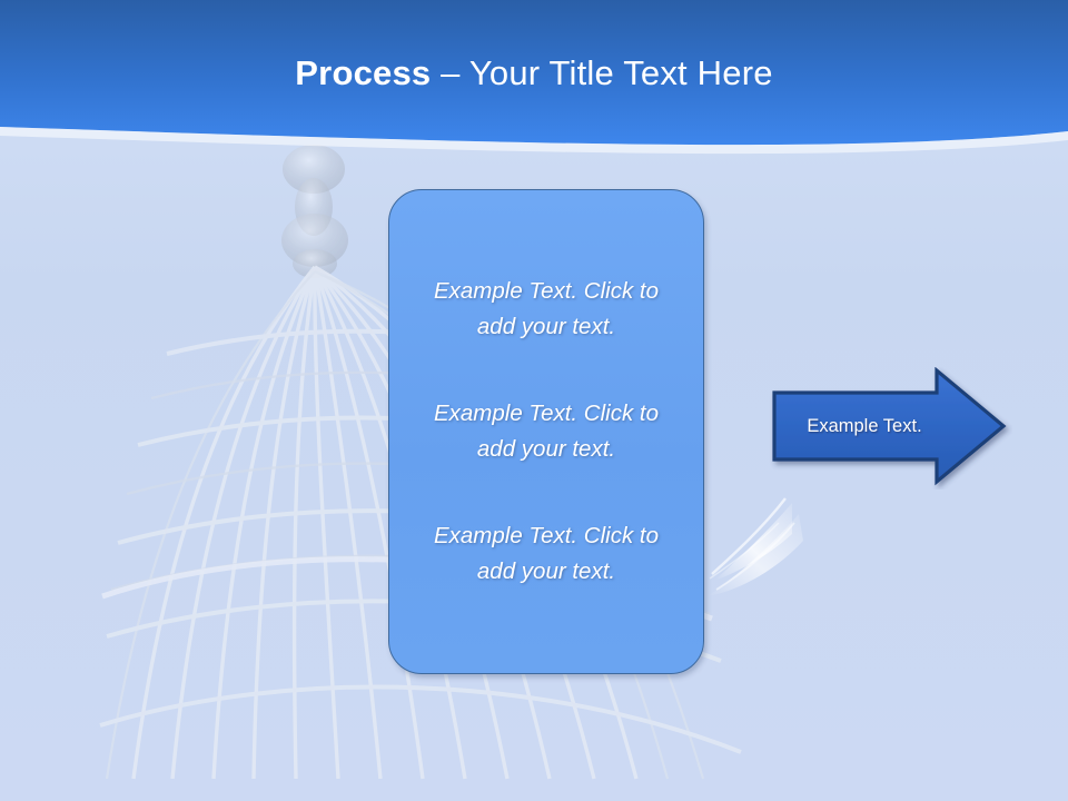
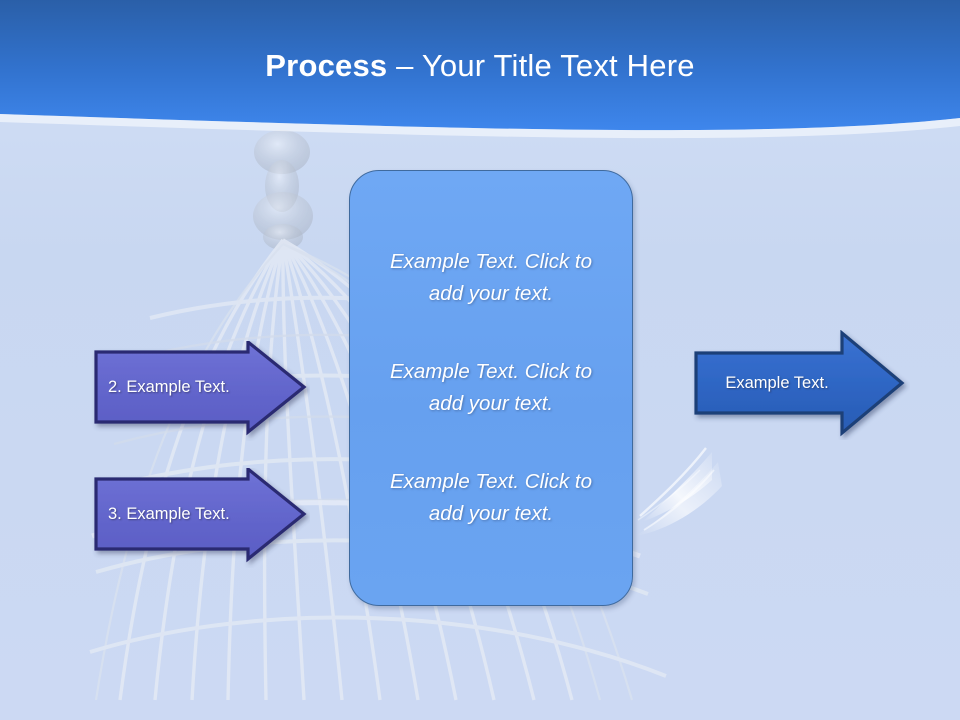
  Process – Your Title Text Here
+ 2. Example Text.
+ 3. Example Text.
  Example Text. Click to add your text.
  Example Text. Click to add your text.
  Example Text. Click to add your text.
  Example Text.
